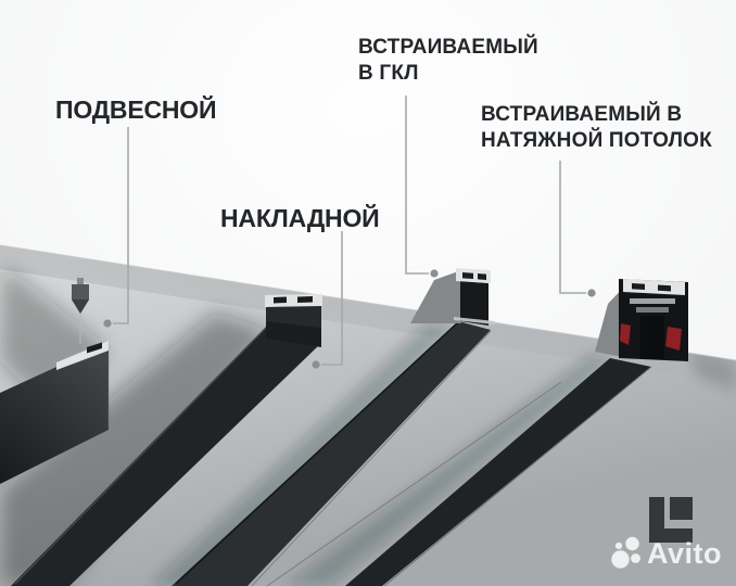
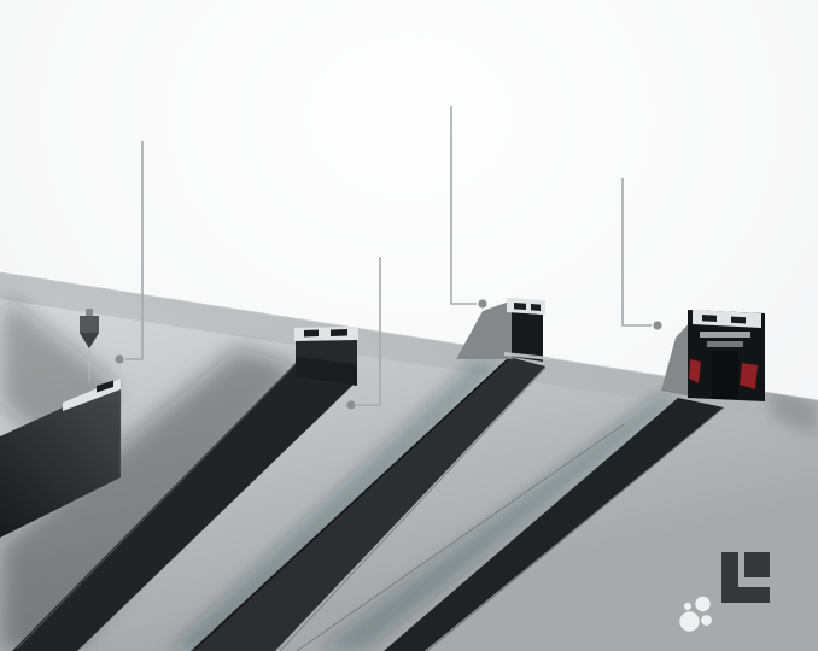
- ПОДВЕСНОЙ
- НАКЛАДНОЙ
- ВСТРАИВАЕМЫЙ
- В ГКЛ
- ВСТРАИВАЕМЫЙ В
- НАТЯЖНОЙ ПОТОЛОК
- Avito
